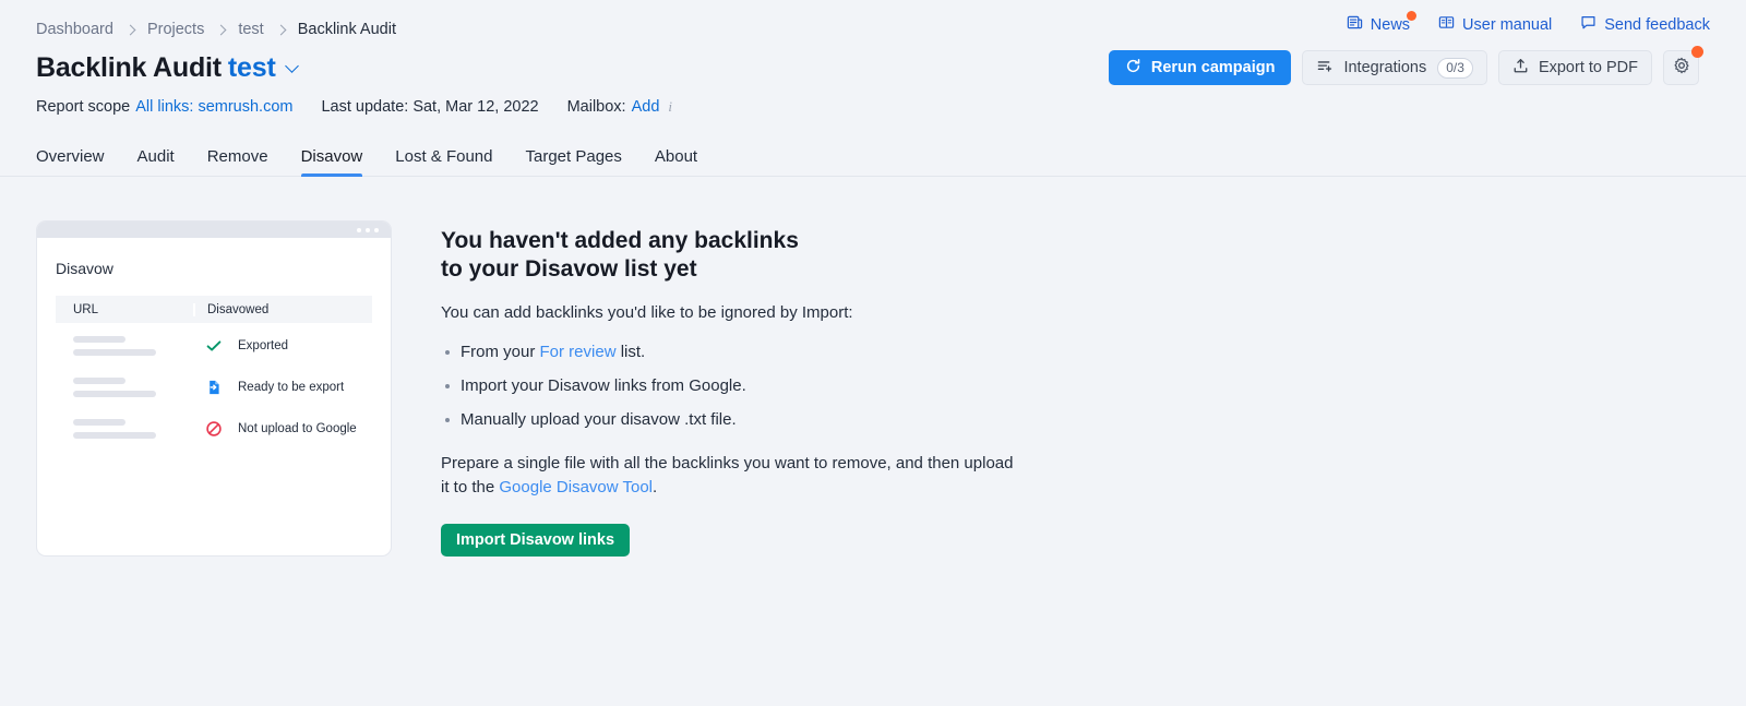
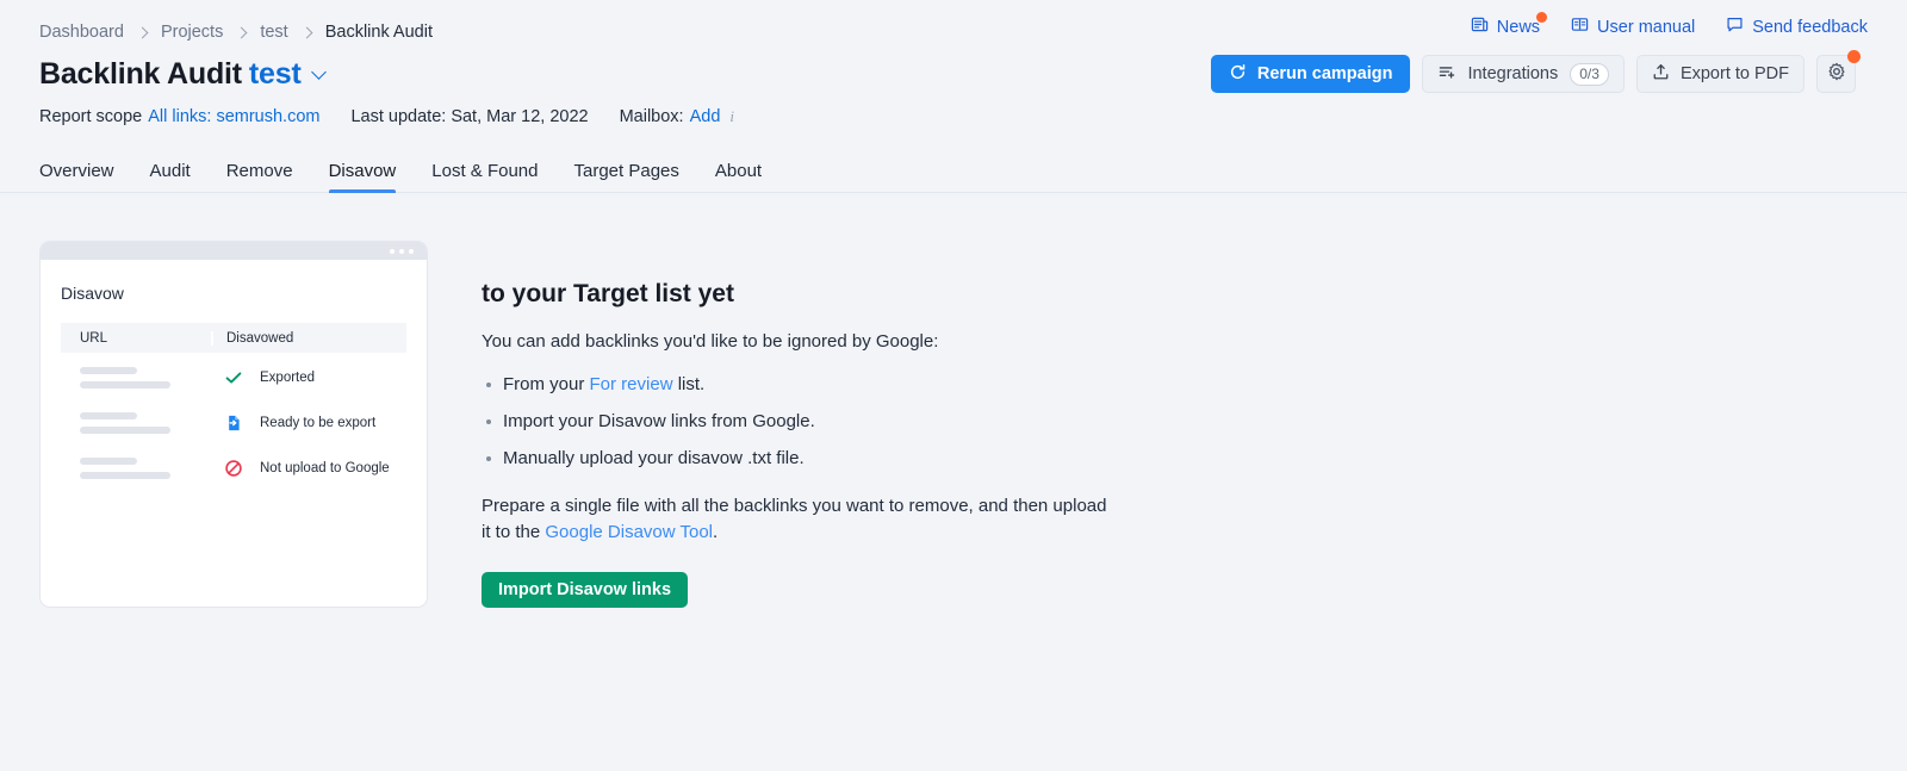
  Dashboard
  Projects
  test
  Backlink Audit
  Backlink Audit test
  Report scope
  All links: semrush.com
  Last update: Sat, Mar 12, 2022
  Mailbox:
  Add
  i
  News
  User manual
  Send feedback
  Rerun campaign
  Integrations
  0/3
  Export to PDF
  Overview
  Audit
  Remove
  Disavow
  Lost & Found
  Target Pages
  About
  Disavow
  URL
  Disavowed
  Exported
  Ready to be export
  Not upload to Google
- You haven't added any backlinks
- to your Disavow list yet
+ to your Target list yet
- You can add backlinks you'd like to be ignored by Import:
+ You can add backlinks you'd like to be ignored by Google:
  From your For review list.
  Import your Disavow links from Google.
  Manually upload your disavow .txt file.
  Prepare a single file with all the backlinks you want to remove, and then upload it to the Google Disavow Tool.
  Import Disavow links
